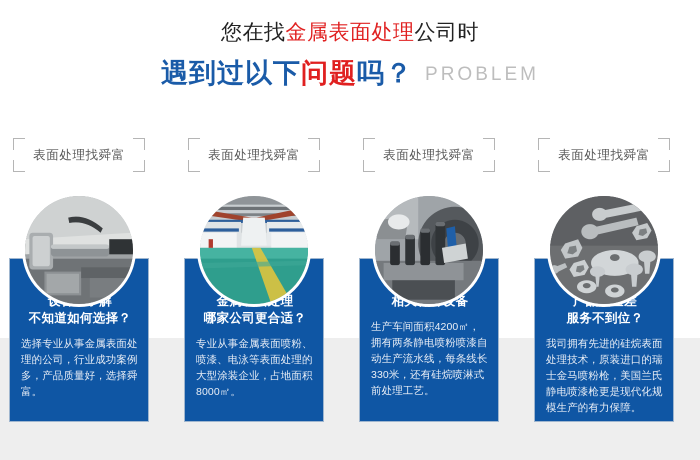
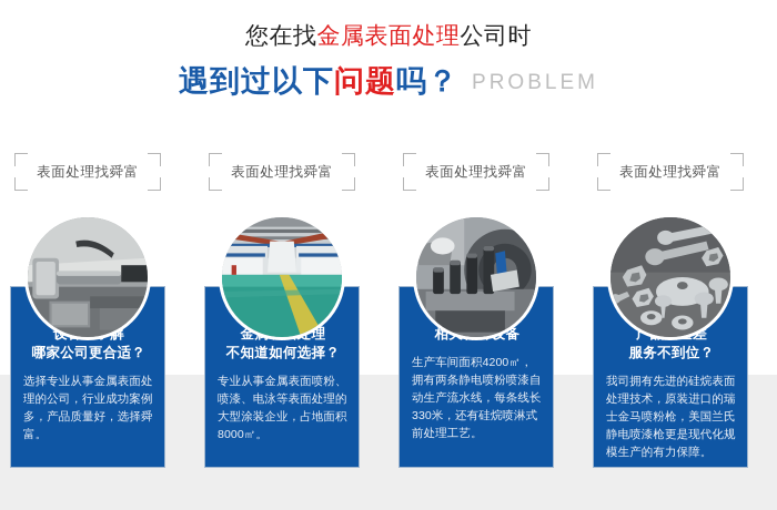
  您在找金属表面处理公司时
  遇到过以下问题吗？ PROBLEM
  表面处理找舜富
- 不知道如何选择？
+ 哪家公司更合适？
  选择专业从事金属表面处理的公司，行业成功案例多，产品质量好，选择舜富。
  表面处理找舜富
- 哪家公司更合适？
+ 不知道如何选择？
  专业从事金属表面喷粉、喷漆、电泳等表面处理的大型涂装企业，占地面积8000㎡。
  表面处理找舜富
  生产车间面积4200㎡，拥有两条静电喷粉喷漆自动生产流水线，每条线长330米，还有硅烷喷淋式前处理工艺。
  表面处理找舜富
  服务不到位？
  我司拥有先进的硅烷表面处理技术，原装进口的瑞士金马喷粉枪，美国兰氏静电喷漆枪更是现代化规模生产的有力保障。
